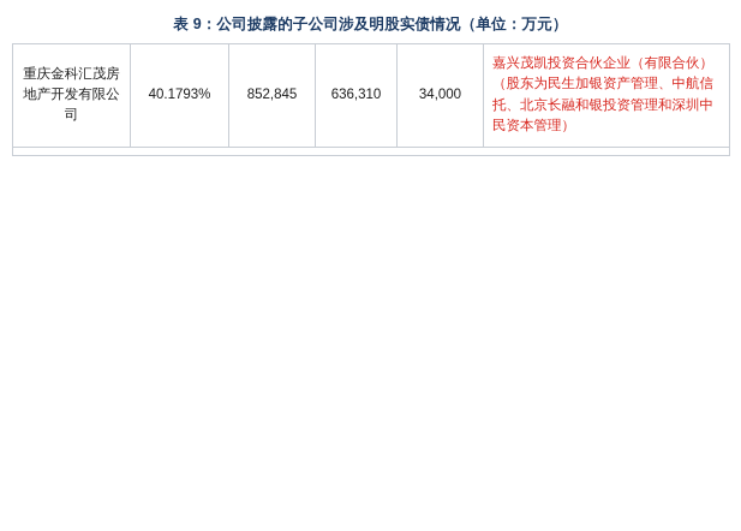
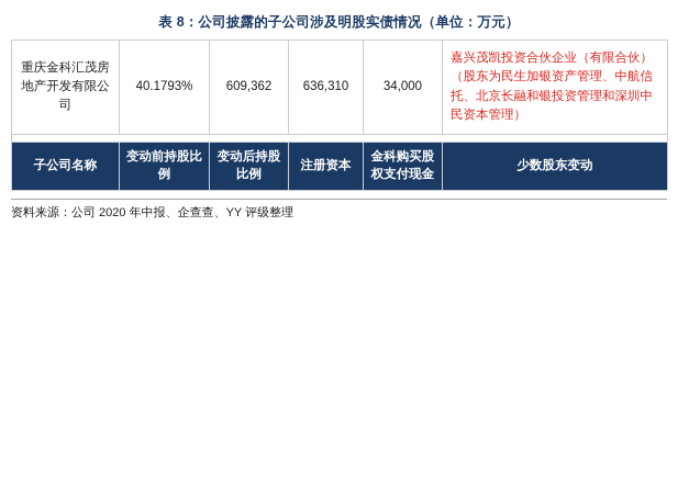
- 表 9：公司披露的子公司涉及明股实债情况（单位：万元）
+ 表 8：公司披露的子公司涉及明股实债情况（单位：万元）
- 重庆金科汇茂房地产开发有限公司	40.1793%	852,845	636,310	34,000	嘉兴茂凯投资合伙企业（有限合伙）（股东为民生加银资产管理、中航信托、北京长融和银投资管理和深圳中民资本管理）
+ 重庆金科汇茂房地产开发有限公司	40.1793%	609,362	636,310	34,000	嘉兴茂凯投资合伙企业（有限合伙）（股东为民生加银资产管理、中航信托、北京长融和银投资管理和深圳中民资本管理）
+ 子公司名称	变动前持股比例	变动后持股比例	注册资本	金科购买股权支付现金	少数股东变动
+ 资料来源：公司 2020 年中报、企查查、YY 评级整理
